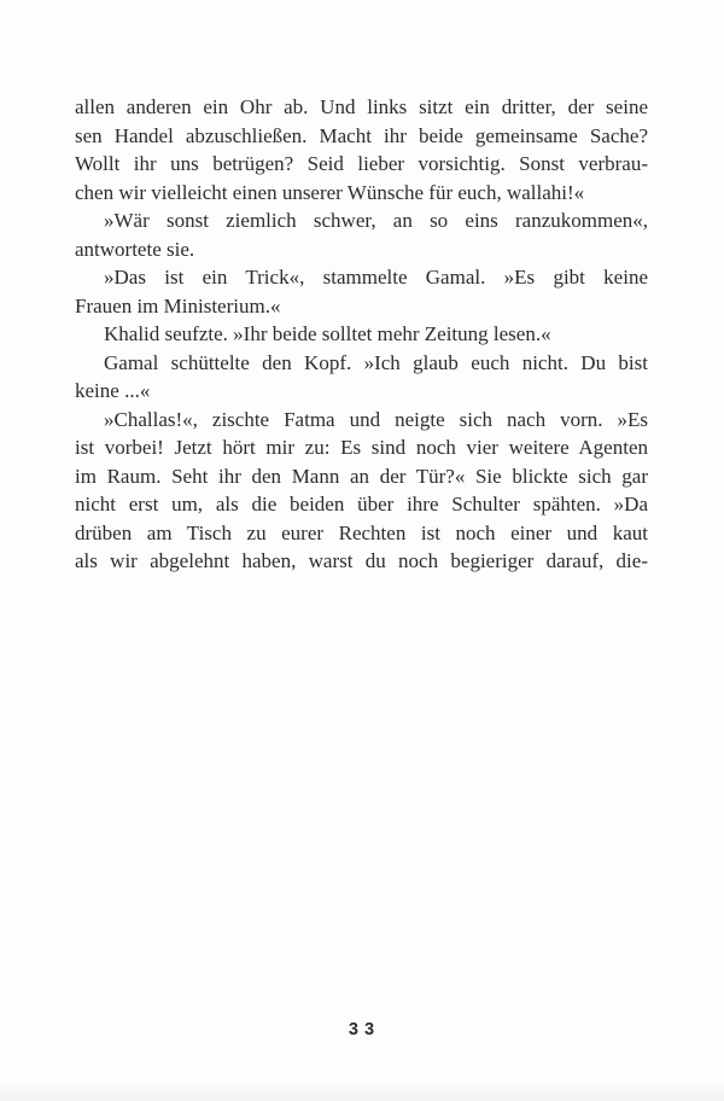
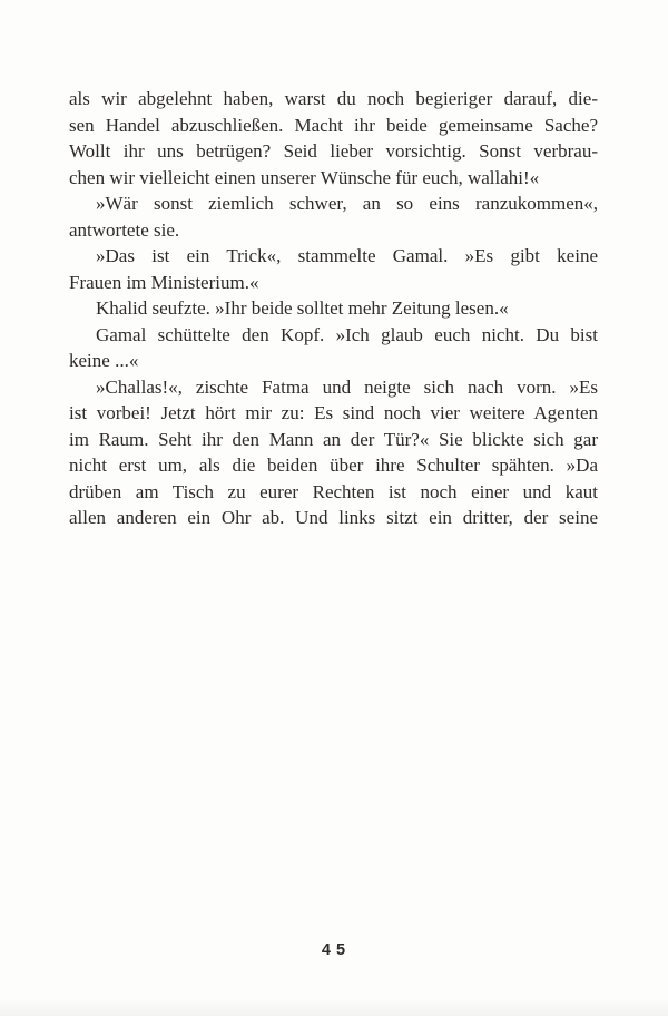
- allen anderen ein Ohr ab. Und links sitzt ein dritter, der seine
+ als wir abgelehnt haben, warst du noch begieriger darauf, die-
  sen Handel abzuschließen. Macht ihr beide gemeinsame Sache?
  Wollt ihr uns betrügen? Seid lieber vorsichtig. Sonst verbrau-
  chen wir vielleicht einen unserer Wünsche für euch, wallahi!«
  »Wär sonst ziemlich schwer, an so eins ranzukommen«,
  antwortete sie.
  »Das ist ein Trick«, stammelte Gamal. »Es gibt keine
  Frauen im Ministerium.«
  Khalid seufzte. »Ihr beide solltet mehr Zeitung lesen.«
  Gamal schüttelte den Kopf. »Ich glaub euch nicht. Du bist
  keine ...«
  »Challas!«, zischte Fatma und neigte sich nach vorn. »Es
  ist vorbei! Jetzt hört mir zu: Es sind noch vier weitere Agenten
  im Raum. Seht ihr den Mann an der Tür?« Sie blickte sich gar
  nicht erst um, als die beiden über ihre Schulter spähten. »Da
  drüben am Tisch zu eurer Rechten ist noch einer und kaut
- als wir abgelehnt haben, warst du noch begieriger darauf, die-
+ allen anderen ein Ohr ab. Und links sitzt ein dritter, der seine
- 33
+ 45
